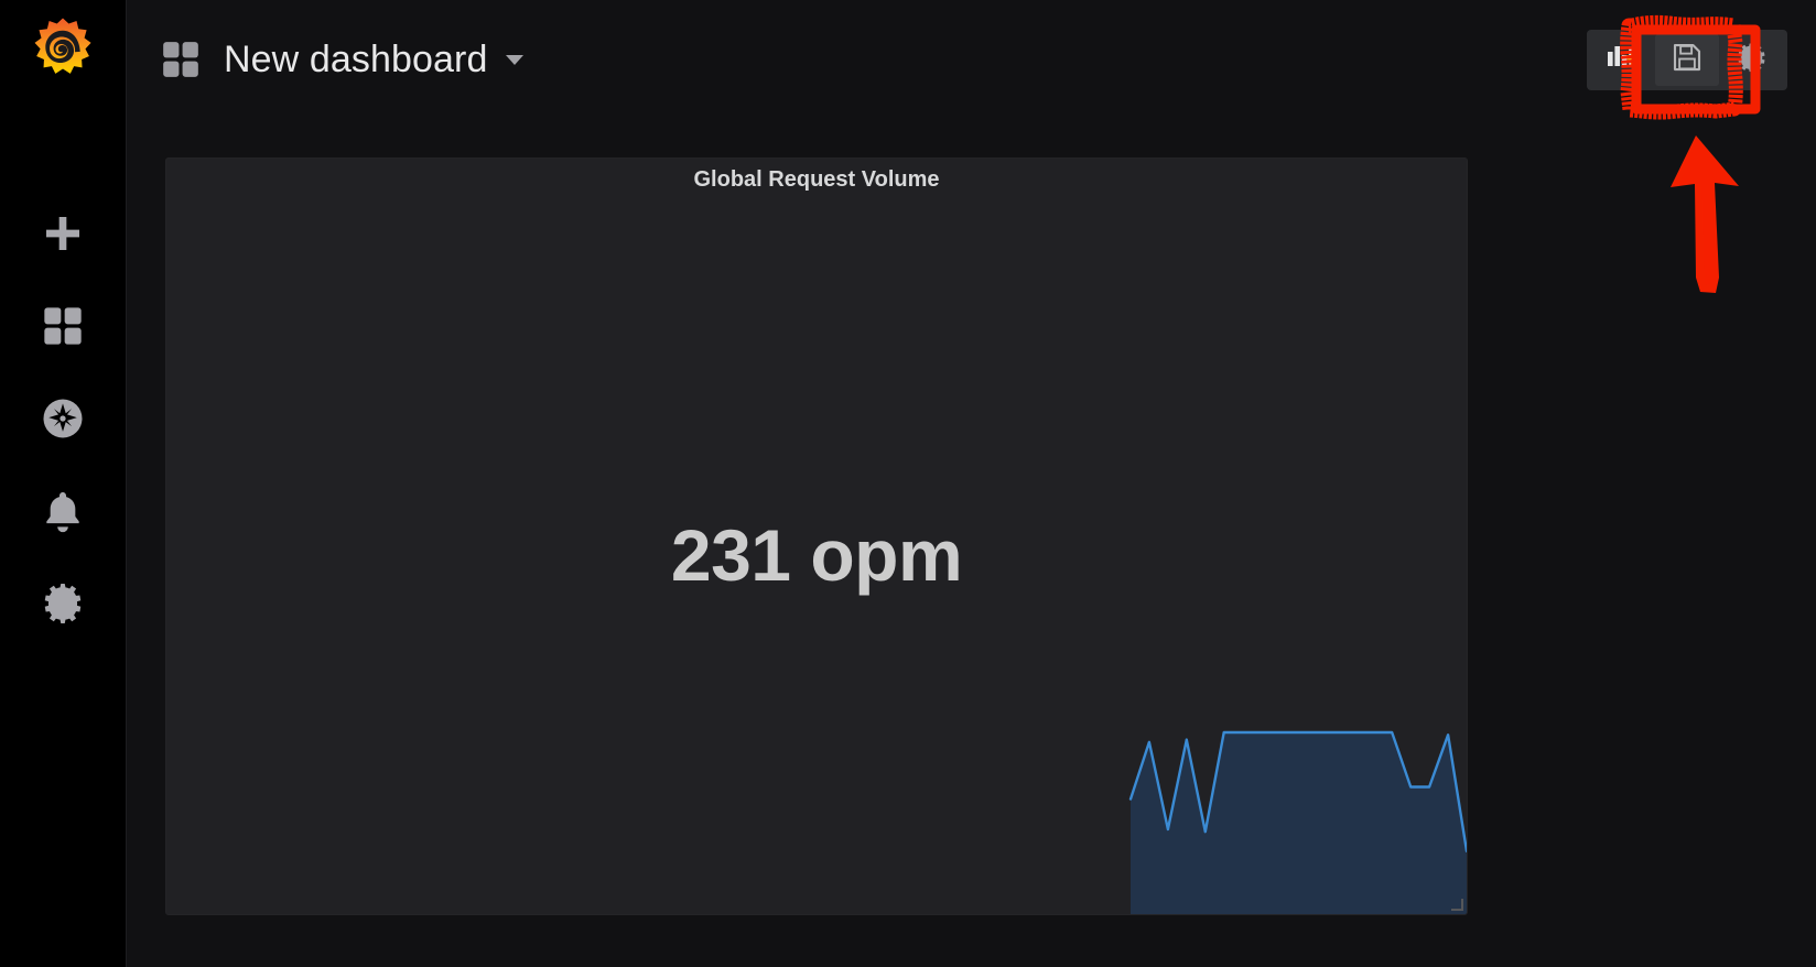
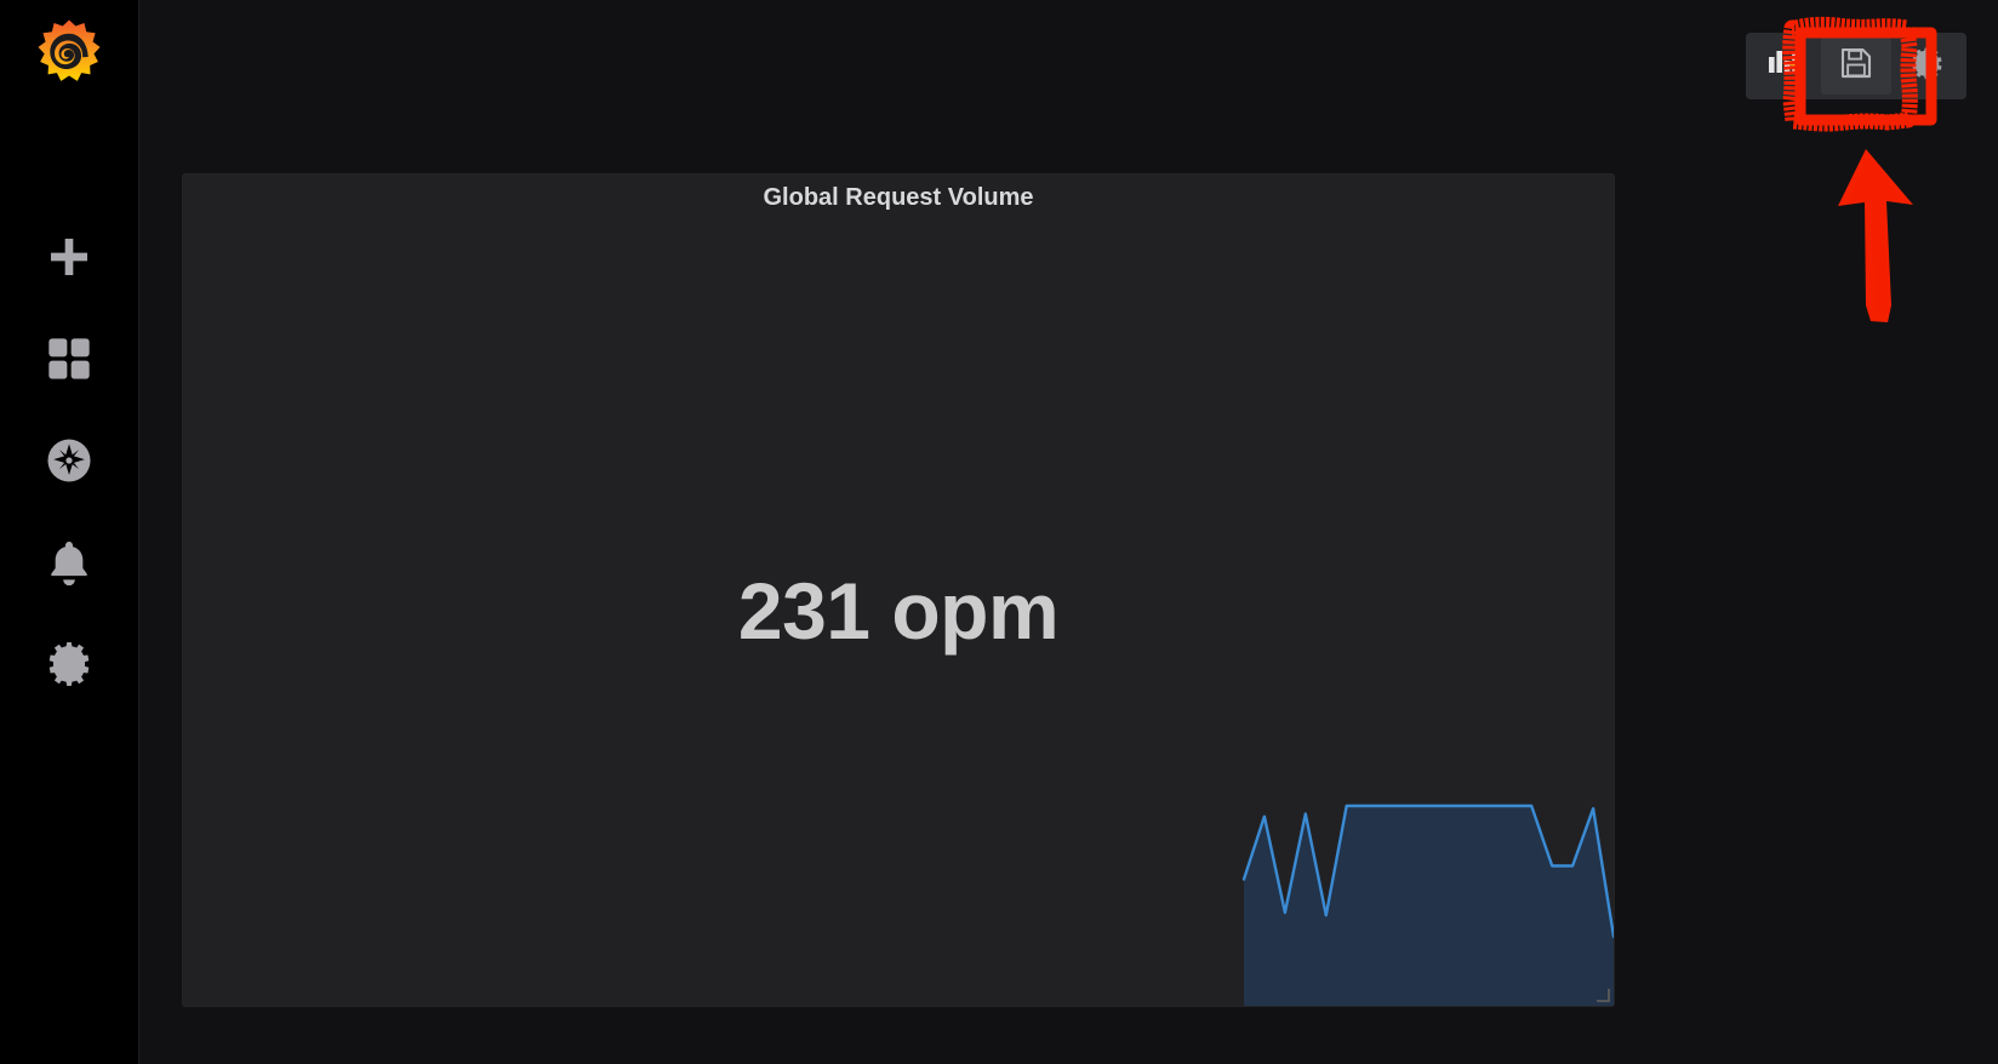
- New dashboard
  Global Request Volume
  231 opm
